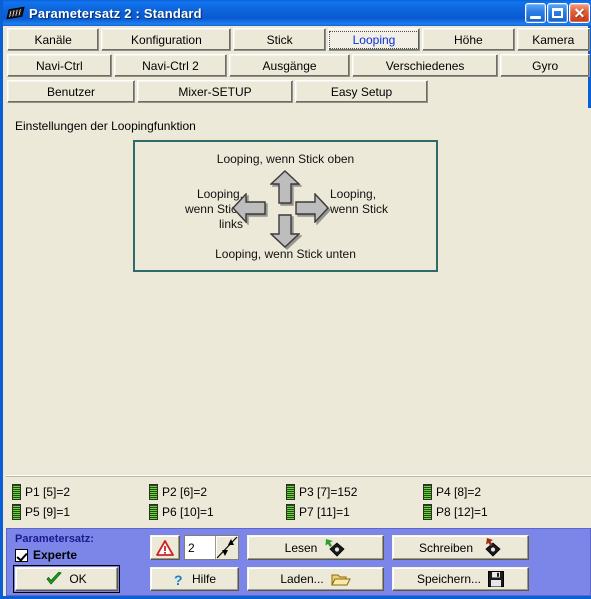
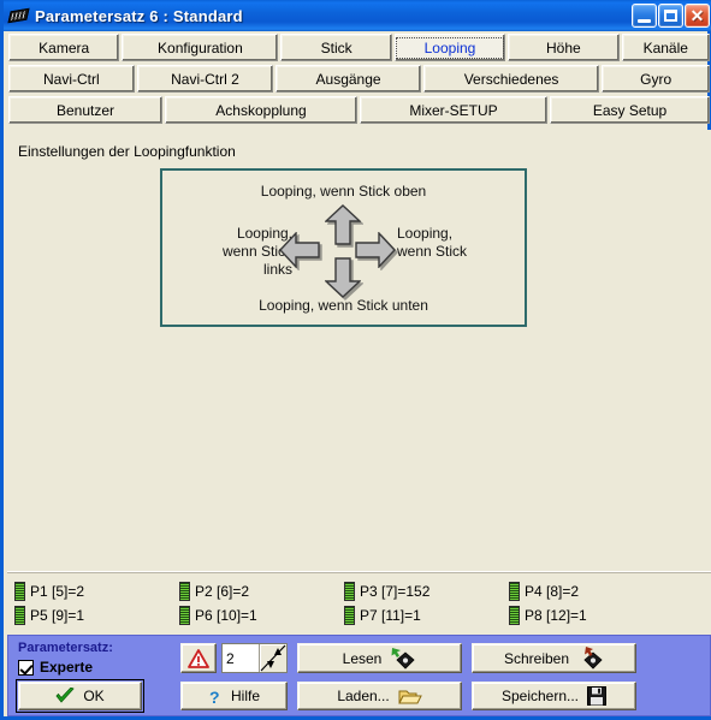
- Parametersatz 2 : Standard
+ Parametersatz 6 : Standard
  ✕
- Kanäle
+ Kamera
  Konfiguration
  Stick
  Looping
  Höhe
- Kamera
+ Kanäle
  Navi-Ctrl
  Navi-Ctrl 2
  Ausgänge
  Verschiedenes
  Gyro
  Benutzer
+ Achskopplung
  Mixer-SETUP
  Easy Setup
  Einstellungen der Loopingfunktion
  Looping, wenn Stick oben
  Looping, wenn Stick unten
  Looping,
  wenn Sti
  links
  Looping,
  wenn Stick
  P1 [5]=2
  P2 [6]=2
  P3 [7]=152
  P4 [8]=2
  P5 [9]=1
  P6 [10]=1
  P7 [11]=1
  P8 [12]=1
  Parametersatz:
  Experte
  OK
  ?
  Hilfe
  2
  Lesen
  Schreiben
  Laden...
  Speichern...
